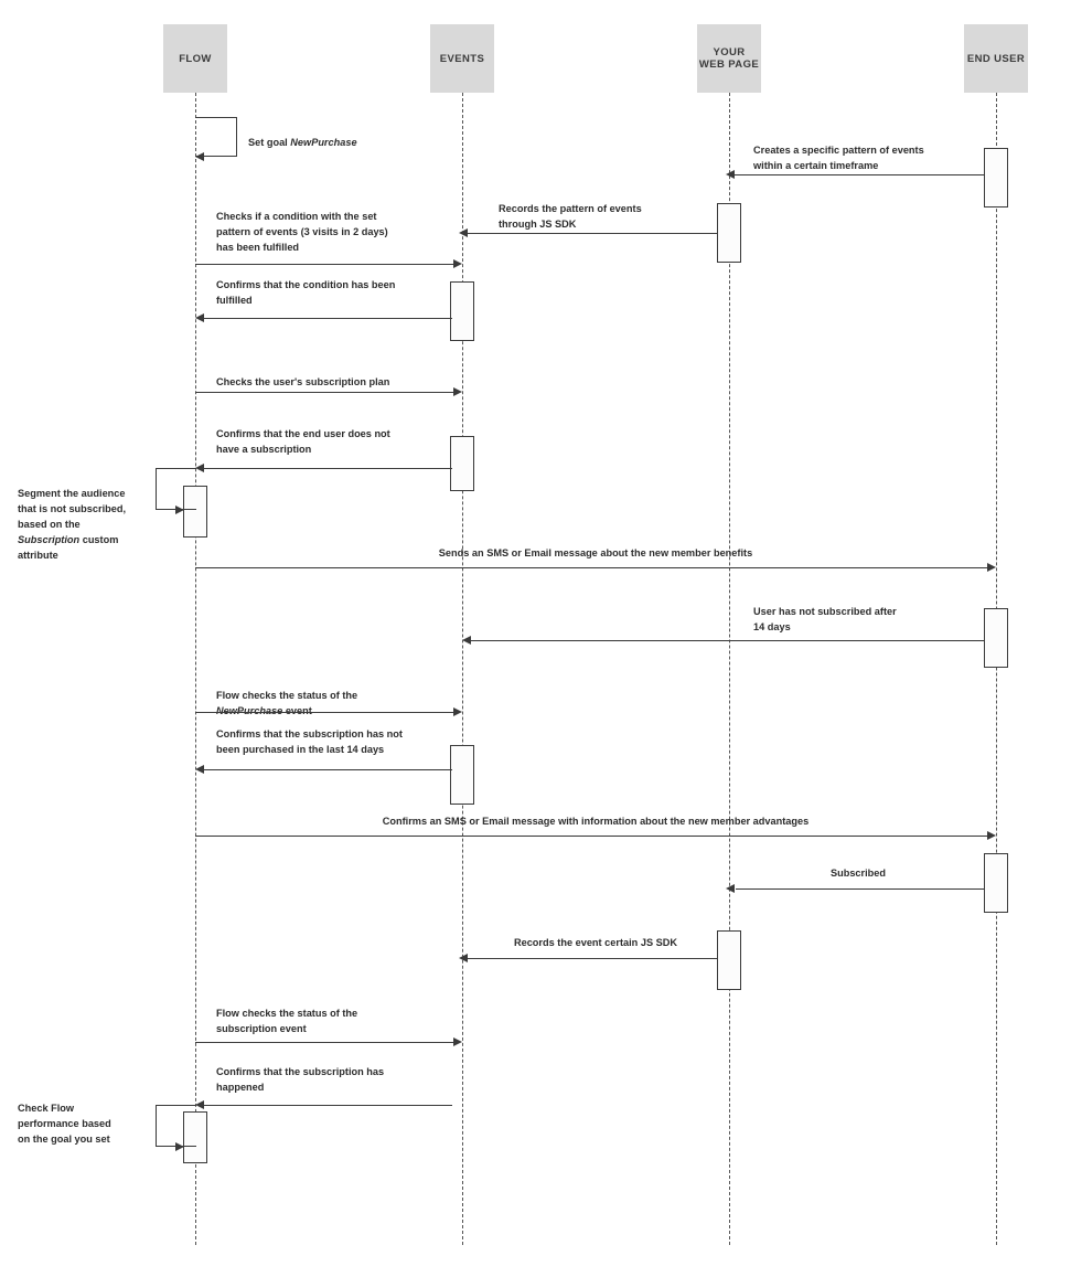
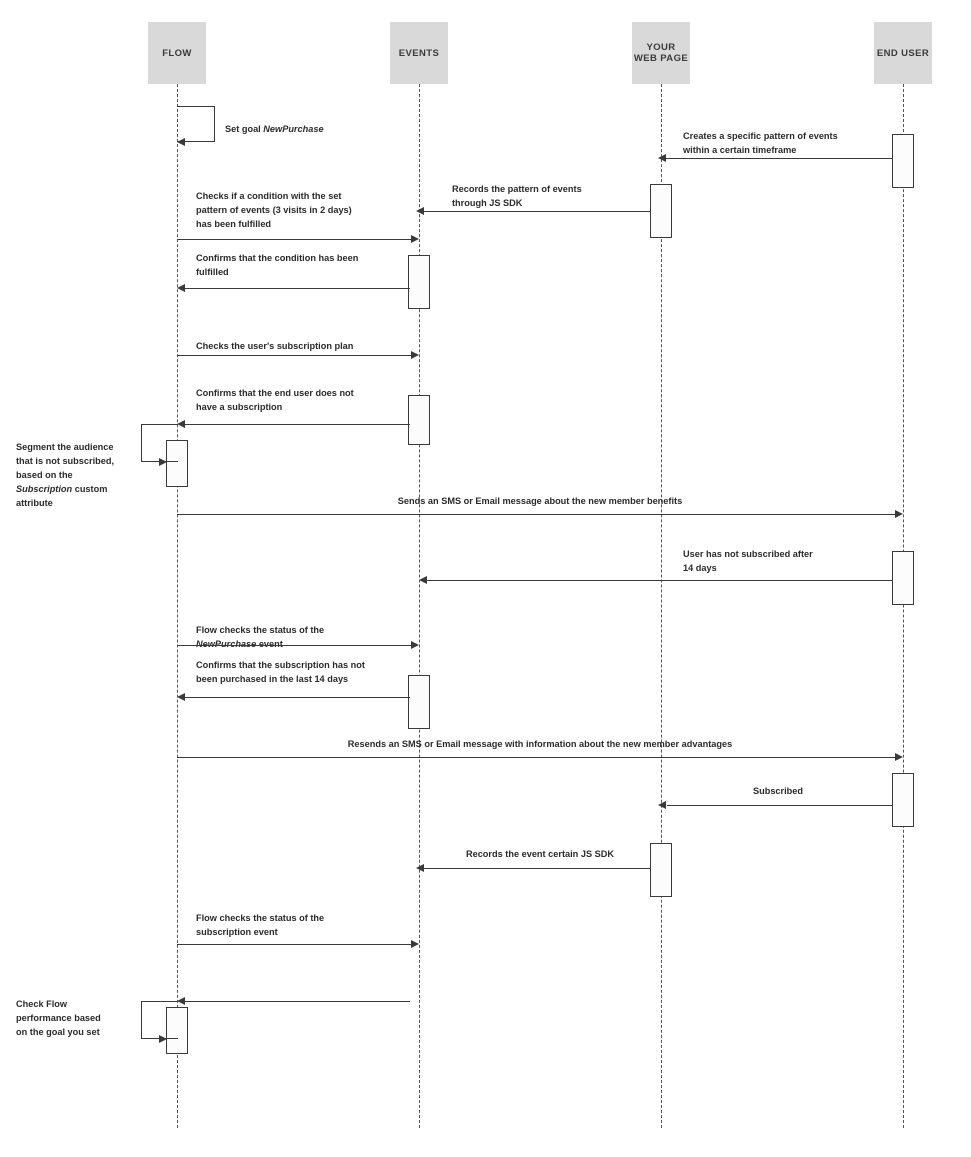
  FLOW
  EVENTS
  YOUR
  WEB PAGE
  END USER
  Set goal NewPurchase
  Creates a specific pattern of events
  within a certain timeframe
  Records the pattern of events
  through JS SDK
  Checks if a condition with the set
  pattern of events (3 visits in 2 days)
  has been fulfilled
  Confirms that the condition has been
  fulfilled
  Checks the user's subscription plan
  Confirms that the end user does not
  have a subscription
  Segment the audience
  that is not subscribed,
  based on the
  Subscription custom
  attribute
  Sends an SMS or Email message about the new member benefits
  User has not subscribed after
  14 days
  Flow checks the status of the
  NewPurchase event
  Confirms that the subscription has not
  been purchased in the last 14 days
- Confirms an SMS or Email message with information about the new member advantages
+ Resends an SMS or Email message with information about the new member advantages
  Subscribed
  Records the event certain JS SDK
  Flow checks the status of the
  subscription event
- Confirms that the subscription has
- happened
  Check Flow
  performance based
  on the goal you set
